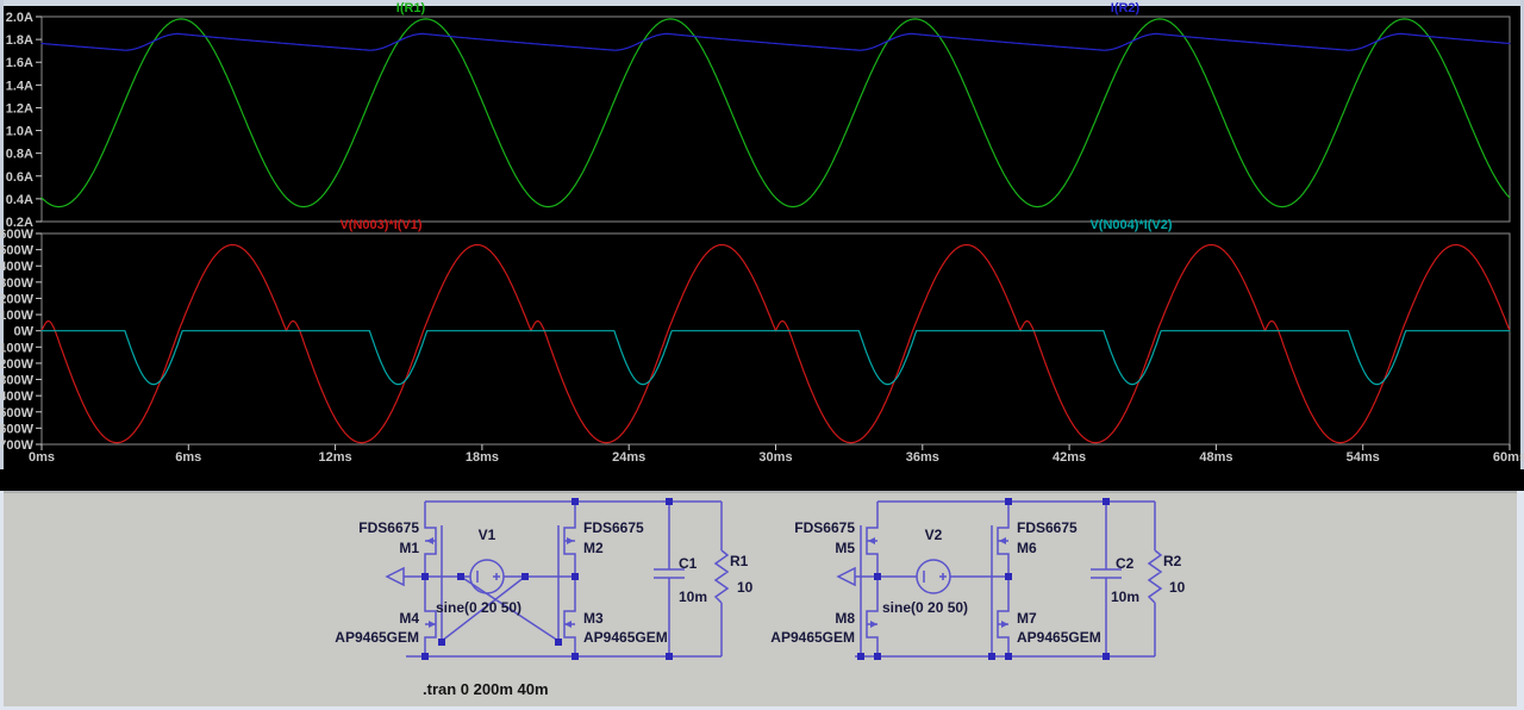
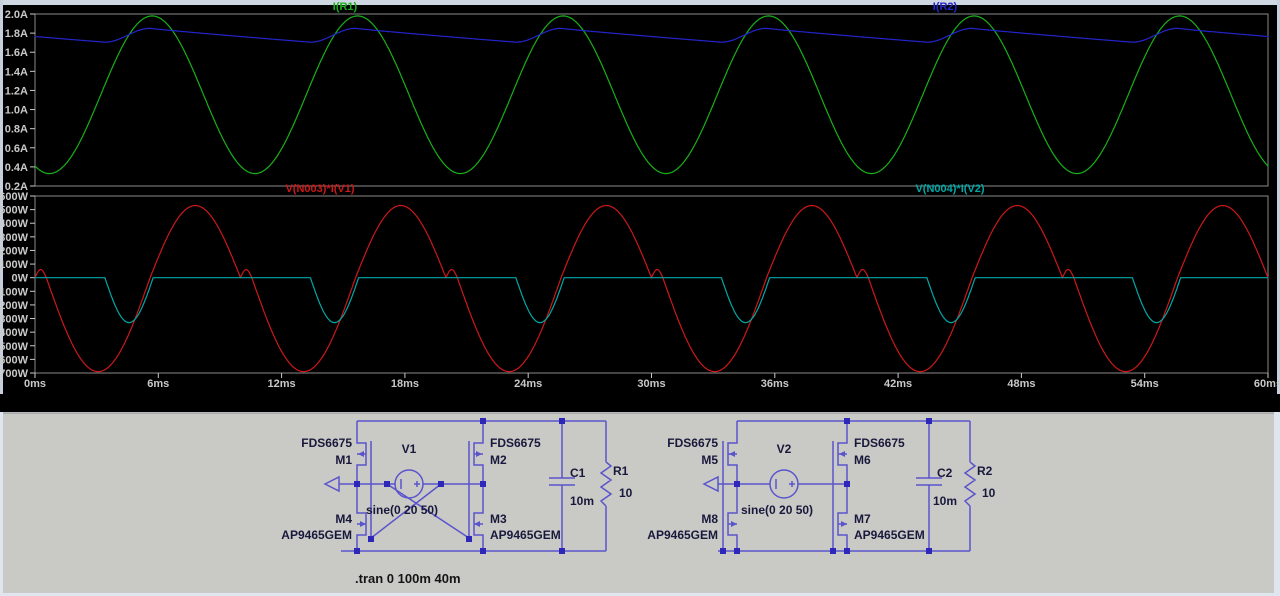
  2.0A
  1.8A
  1.6A
  1.4A
  1.2A
  1.0A
  0.8A
  0.6A
  0.4A
  0.2A
  600W
  500W
  400W
  300W
  200W
  100W
  0W
  100W
  200W
  300W
  400W
  500W
  600W
  700W
  0ms
  6ms
  12ms
  18ms
  24ms
  30ms
  36ms
  42ms
  48ms
  54ms
  60ms
  I(R1)
  I(R2)
  V(N003)*I(V1)
  V(N004)*I(V2)
  FDS6675
  M1
  FDS6675
  M2
  M4
  AP9465GEM
  M3
  AP9465GEM
  V1
  sine(0 20 50)
  C1
  10m
  R1
  10
  FDS6675
  M5
  FDS6675
  M6
  M8
  AP9465GEM
  M7
  AP9465GEM
  V2
  sine(0 20 50)
  C2
  10m
  R2
  10
- .tran 0 200m 40m
+ .tran 0 100m 40m
